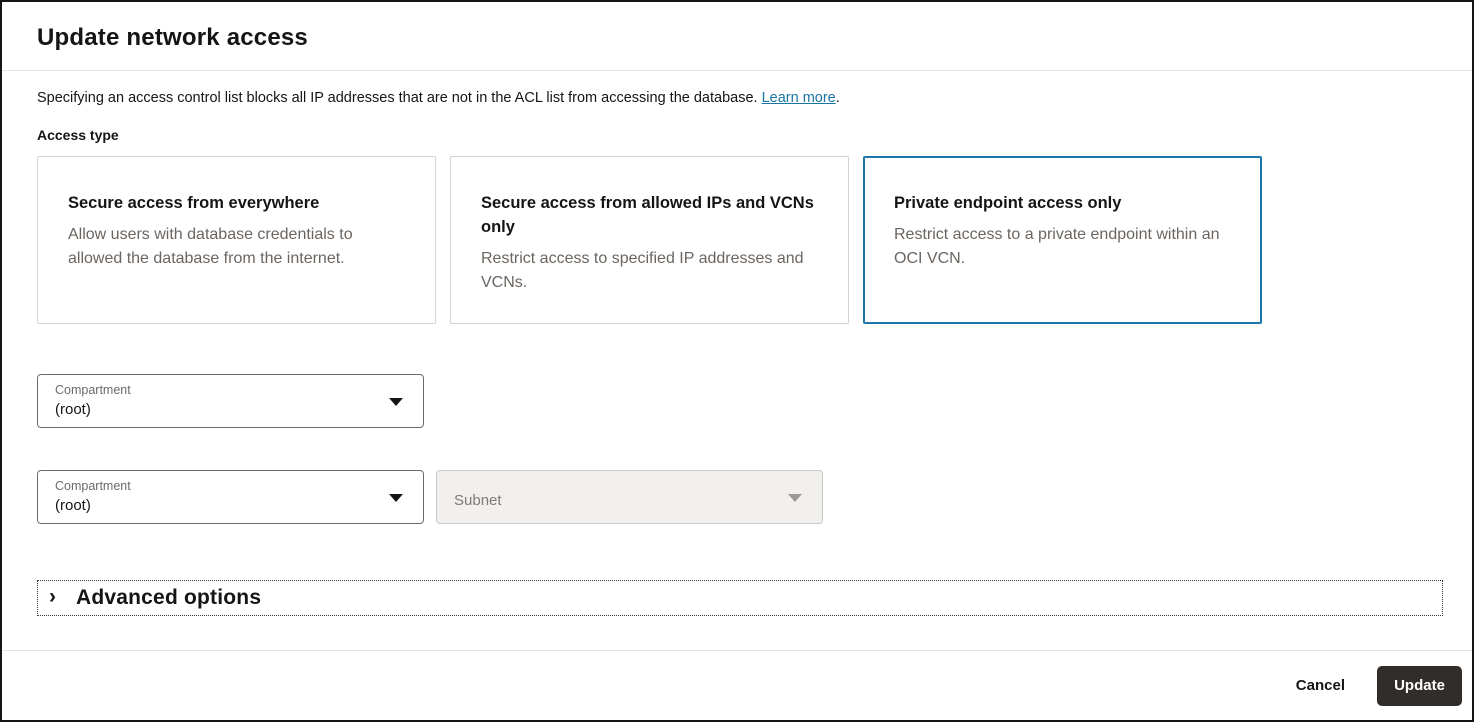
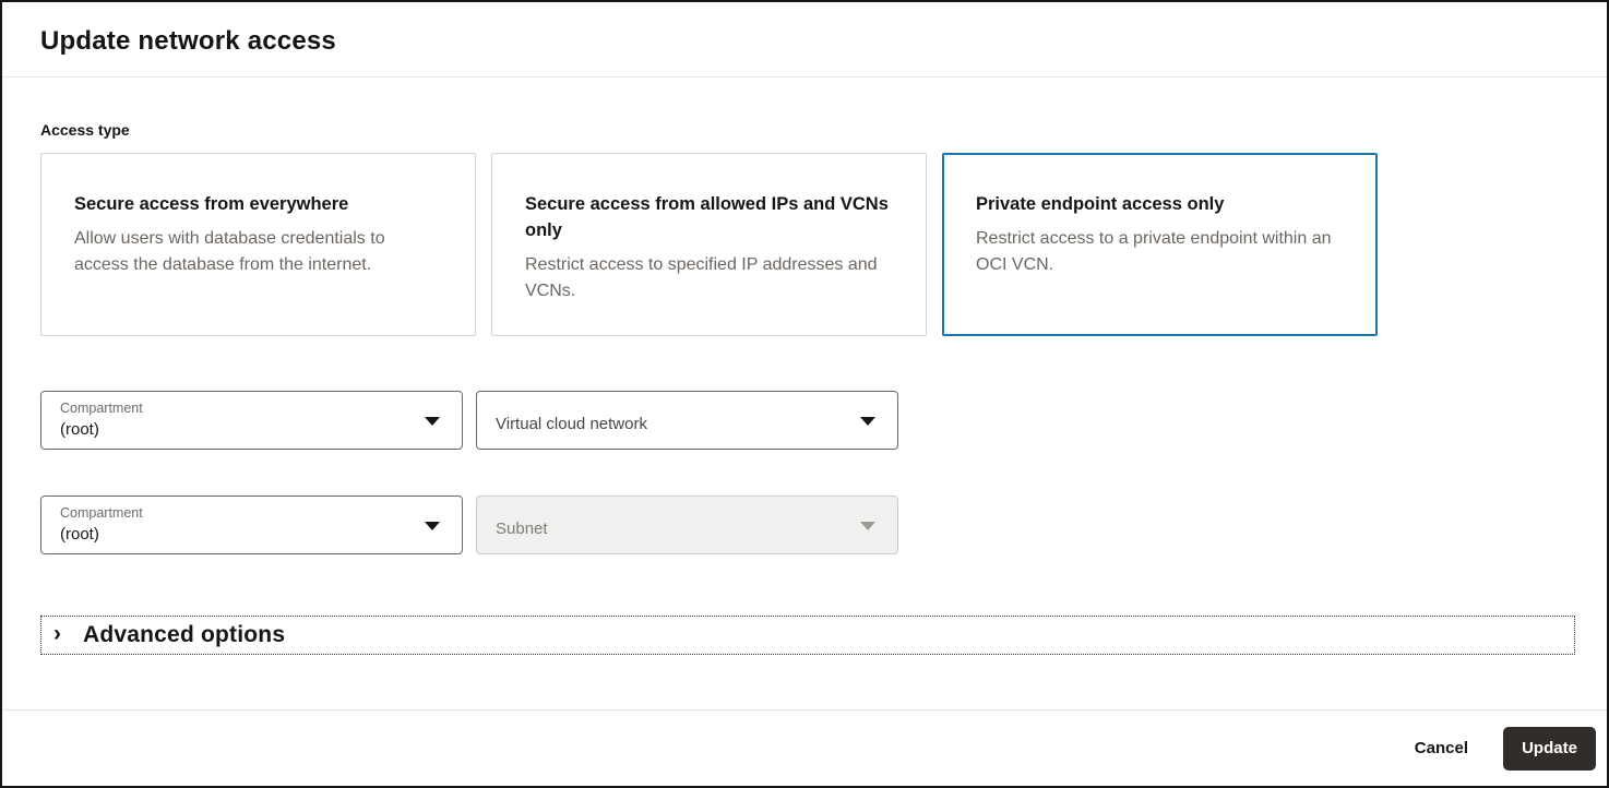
  Update network access
- Specifying an access control list blocks all IP addresses that are not in the ACL list from accessing the database. Learn more.
  Access type
  Secure access from everywhere
- Allow users with database credentials to allowed the database from the internet.
+ Allow users with database credentials to access the database from the internet.
  Secure access from allowed IPs and VCNs only
  Restrict access to specified IP addresses and VCNs.
  Private endpoint access only
  Restrict access to a private endpoint within an OCI VCN.
  Compartment
  (root)
+ Virtual cloud network
  Compartment
  (root)
  Subnet
  ›
  Advanced options
  Cancel
  Update
